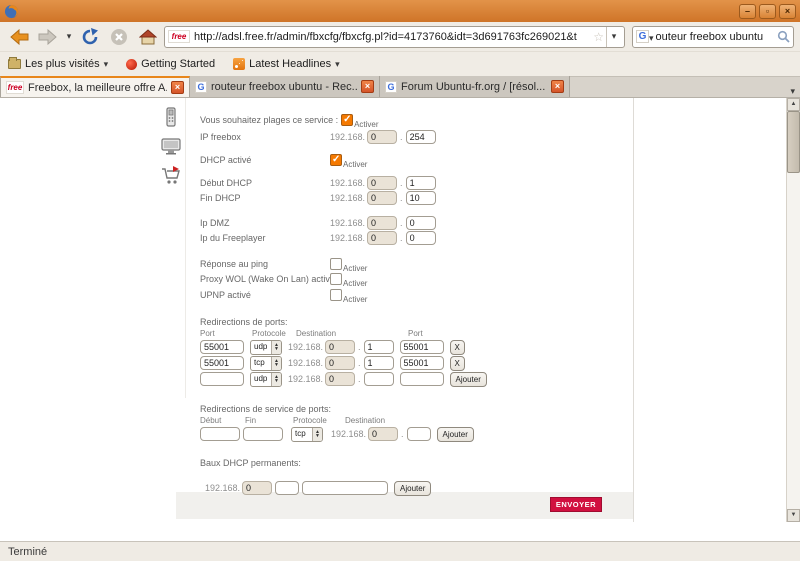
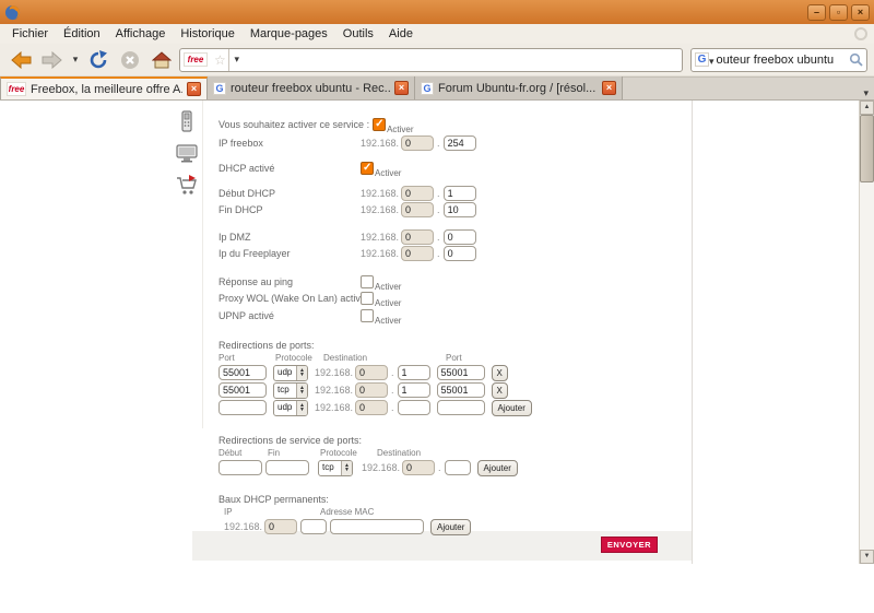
+ Fichier
+ Édition
+ Affichage
+ Historique
+ Marque-pages
+ Outils
+ Aide
  free
- http://adsl.free.fr/admin/fbxcfg/fbxcfg.pl?id=4173760&idt=3d691763fc269021&t
  ☆
  G
  outeur freebox ubuntu
- Les plus visités
- Getting Started
- Latest Headlines
  free
  Freebox, la meilleure offre A.
  G
  routeur freebox ubuntu - Rec..
  G
  Forum Ubuntu-fr.org / [résol...
  ENVOYER
- Vous souhaitez plages ce service :
+ Vous souhaitez activer ce service :
  Activer
  IP freebox
  192.168.
  0
  .
  254
  DHCP activé
  Activer
  Début DHCP
  192.168.
  0
  .
  1
  Fin DHCP
  192.168.
  0
  .
  10
  Ip DMZ
  192.168.
  0
  .
  0
  Ip du Freeplayer
  192.168.
  0
  .
  0
  Réponse au ping
  Activer
  Proxy WOL (Wake On Lan) activ
  Activer
  UPNP activé
  Activer
  Redirections de ports:
  Port
  Protocole
  Destination
  Port
  55001
  udp
  192.168.
  0
  .
  1
  55001
  X
  55001
  tcp
  192.168.
  0
  .
  1
  55001
  X
  udp
  192.168.
  0
  .
  Ajouter
  Redirections de service de ports:
  Début
  Fin
  Protocole
  Destination
  tcp
  192.168.
  0
  .
  Ajouter
  Baux DHCP permanents:
+ IP
+ Adresse MAC
  192.168.
  0
  Ajouter
- Terminé
